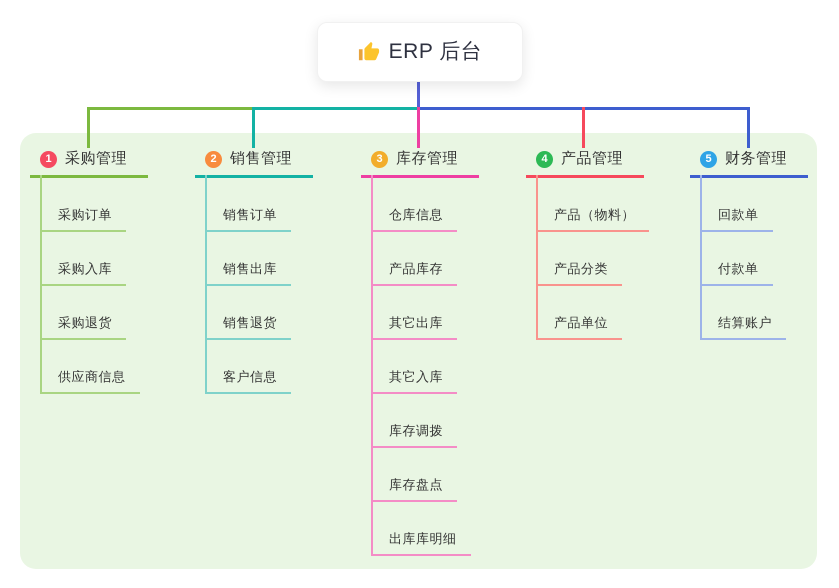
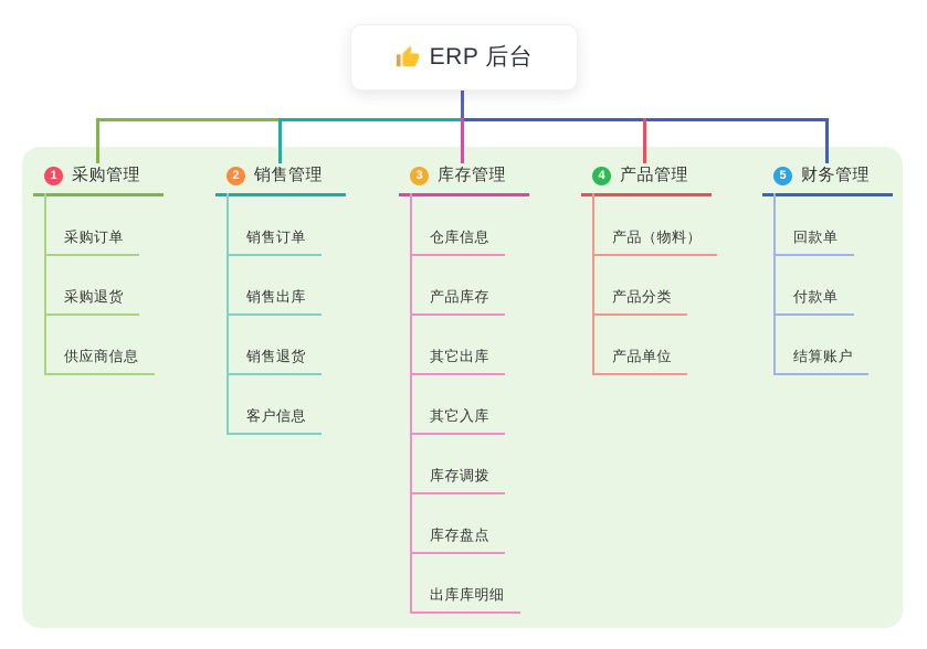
  ERP 后台
  1
  采购管理
  采购订单
- 采购入库
  采购退货
  供应商信息
  2
  销售管理
  销售订单
  销售出库
  销售退货
  客户信息
  3
  库存管理
  仓库信息
  产品库存
  其它出库
  其它入库
  库存调拨
  库存盘点
  出库库明细
  4
  产品管理
  产品（物料）
  产品分类
  产品单位
  5
  财务管理
  回款单
  付款单
  结算账户
